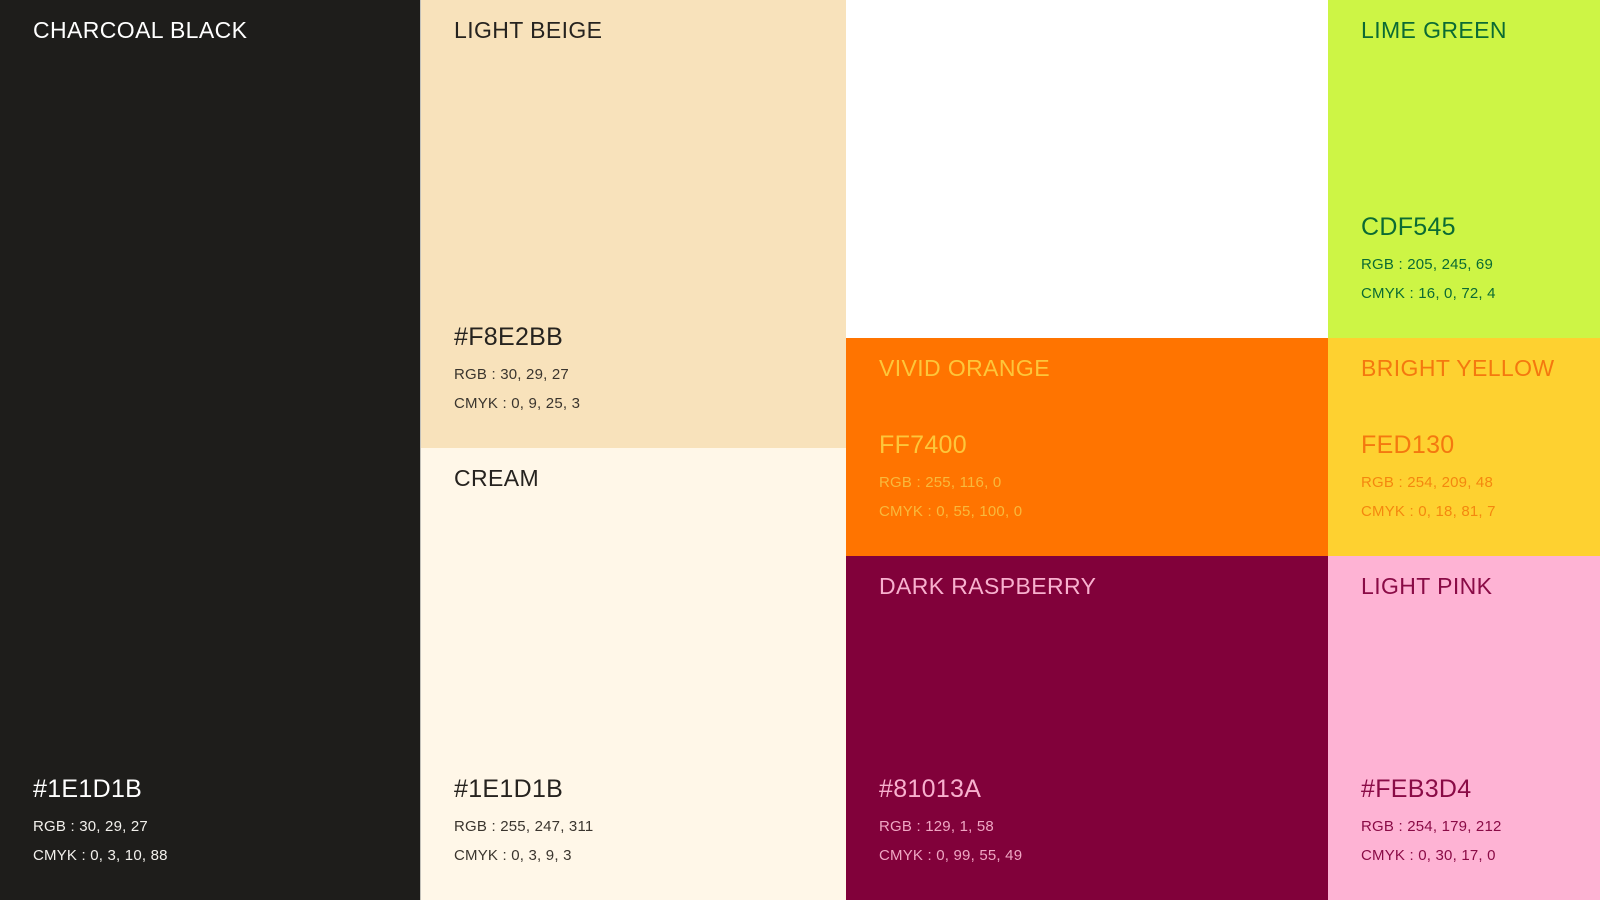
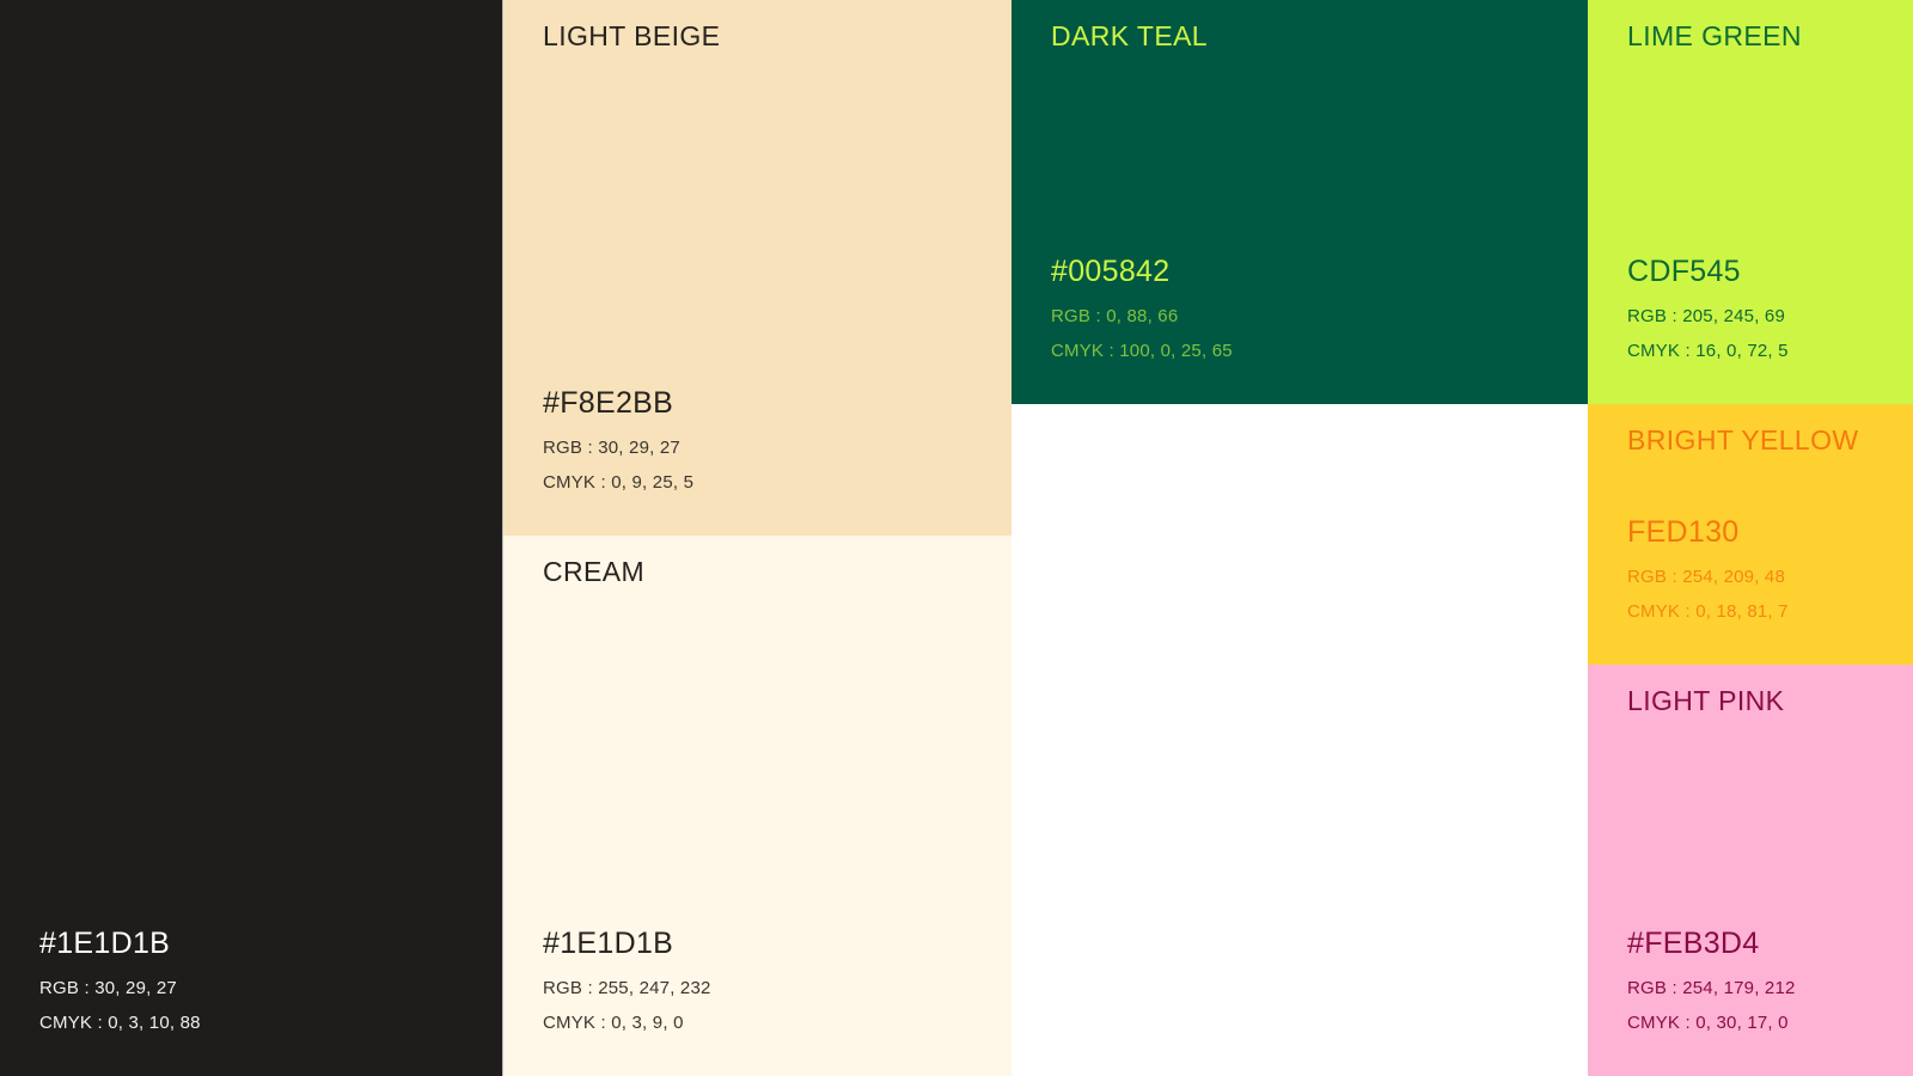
- CHARCOAL BLACK
  #1E1D1B
  RGB : 30, 29, 27
  CMYK : 0, 3, 10, 88
  LIGHT BEIGE
  #F8E2BB
  RGB : 30, 29, 27
- CMYK : 0, 9, 25, 3
+ CMYK : 0, 9, 25, 5
  CREAM
  #1E1D1B
- RGB : 255, 247, 311
+ RGB : 255, 247, 232
- CMYK : 0, 3, 9, 3
+ CMYK : 0, 3, 9, 0
+ DARK TEAL
+ #005842
+ RGB : 0, 88, 66
+ CMYK : 100, 0, 25, 65
  LIME GREEN
  CDF545
  RGB : 205, 245, 69
- CMYK : 16, 0, 72, 4
+ CMYK : 16, 0, 72, 5
- VIVID ORANGE
- FF7400
- RGB : 255, 116, 0
- CMYK : 0, 55, 100, 0
  BRIGHT YELLOW
  FED130
  RGB : 254, 209, 48
  CMYK : 0, 18, 81, 7
- DARK RASPBERRY
- #81013A
- RGB : 129, 1, 58
- CMYK : 0, 99, 55, 49
  LIGHT PINK
  #FEB3D4
  RGB : 254, 179, 212
  CMYK : 0, 30, 17, 0
